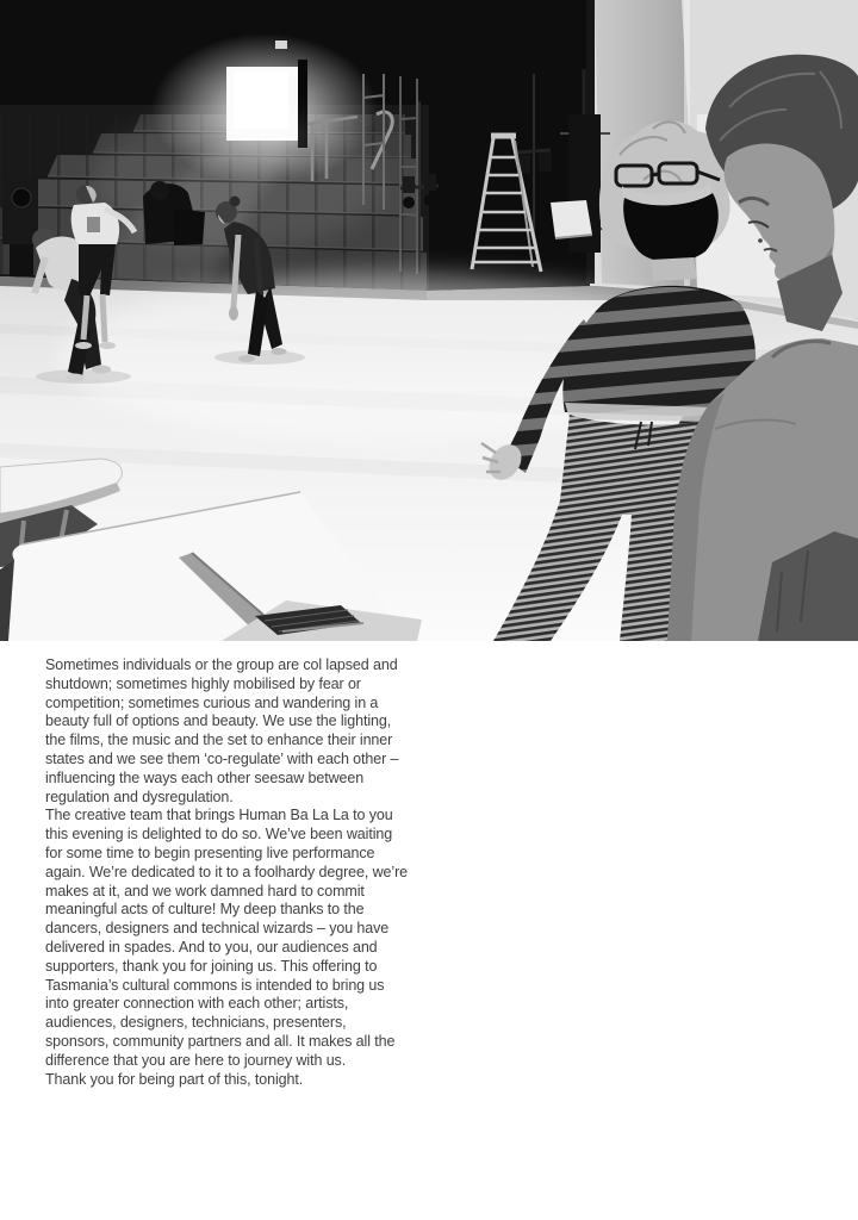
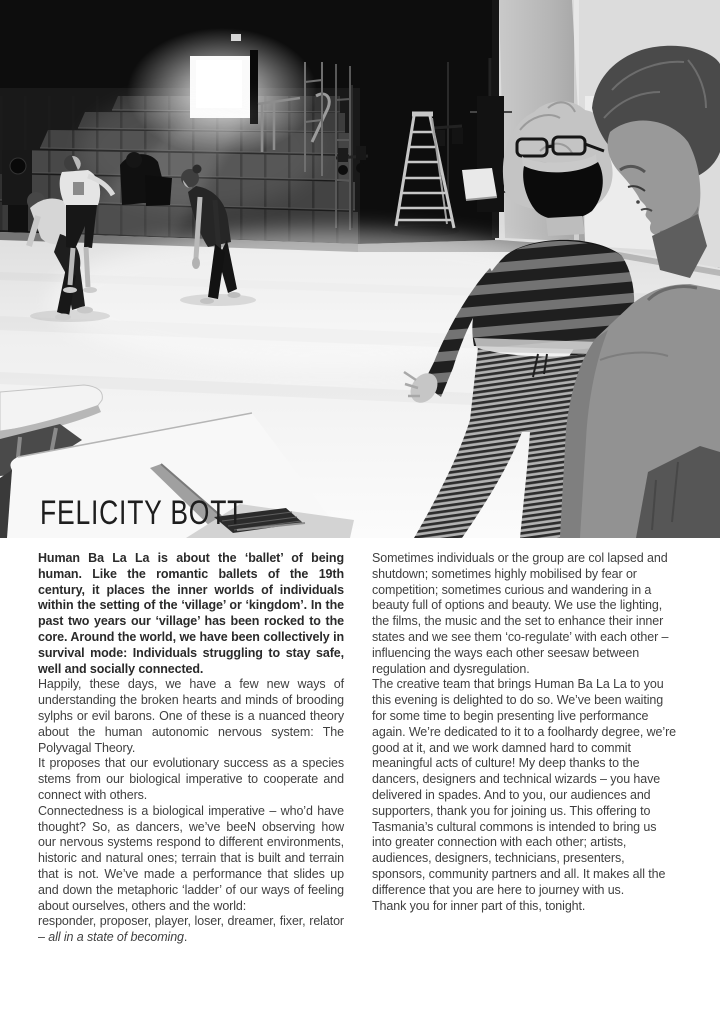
+ FELICITY BOTT
+ Human Ba La La is about the ‘ballet’ of being human. Like the romantic ballets of the 19th century, it places the inner worlds of individuals within the setting of the ‘village’ or ‘kingdom’. In the past two years our ‘village’ has been rocked to the core. Around the world, we have been collectively in survival mode: Individuals struggling to stay safe, well and socially connected.
+ Happily, these days, we have a few new ways of understanding the broken hearts and minds of brooding sylphs or evil barons. One of these is a nuanced theory about the human autonomic nervous system: The Polyvagal Theory.
+ It proposes that our evolutionary success as a species stems from our biological imperative to cooperate and connect with others.
+ Connectedness is a biological imperative – who’d have thought? So, as dancers, we’ve beeN observing how our nervous systems respond to different environments, historic and natural ones; terrain that is built and terrain that is not. We’ve made a performance that slides up and down the metaphoric ‘ladder’ of our ways of feeling about ourselves, others and the world:
+ responder, proposer, player, loser, dreamer, fixer, relator – all in a state of becoming.
  Sometimes individuals or the group are col lapsed and shutdown; sometimes highly mobilised by fear or competition; sometimes curious and wandering in a beauty full of options and beauty. We use the lighting, the films, the music and the set to enhance their inner states and we see them ‘co-regulate’ with each other – influencing the ways each other seesaw between regulation and dysregulation.
- The creative team that brings Human Ba La La to you this evening is delighted to do so. We’ve been waiting for some time to begin presenting live performance again. We’re dedicated to it to a foolhardy degree, we’re makes at it, and we work damned hard to commit meaningful acts of culture! My deep thanks to the dancers, designers and technical wizards – you have delivered in spades. And to you, our audiences and supporters, thank you for joining us. This offering to Tasmania’s cultural commons is intended to bring us into greater connection with each other; artists, audiences, designers, technicians, presenters, sponsors, community partners and all. It makes all the difference that you are here to journey with us.
+ The creative team that brings Human Ba La La to you this evening is delighted to do so. We’ve been waiting for some time to begin presenting live performance again. We’re dedicated to it to a foolhardy degree, we’re good at it, and we work damned hard to commit meaningful acts of culture! My deep thanks to the dancers, designers and technical wizards – you have delivered in spades. And to you, our audiences and supporters, thank you for joining us. This offering to Tasmania’s cultural commons is intended to bring us into greater connection with each other; artists, audiences, designers, technicians, presenters, sponsors, community partners and all. It makes all the difference that you are here to journey with us.
- Thank you for being part of this, tonight.
+ Thank you for inner part of this, tonight.
